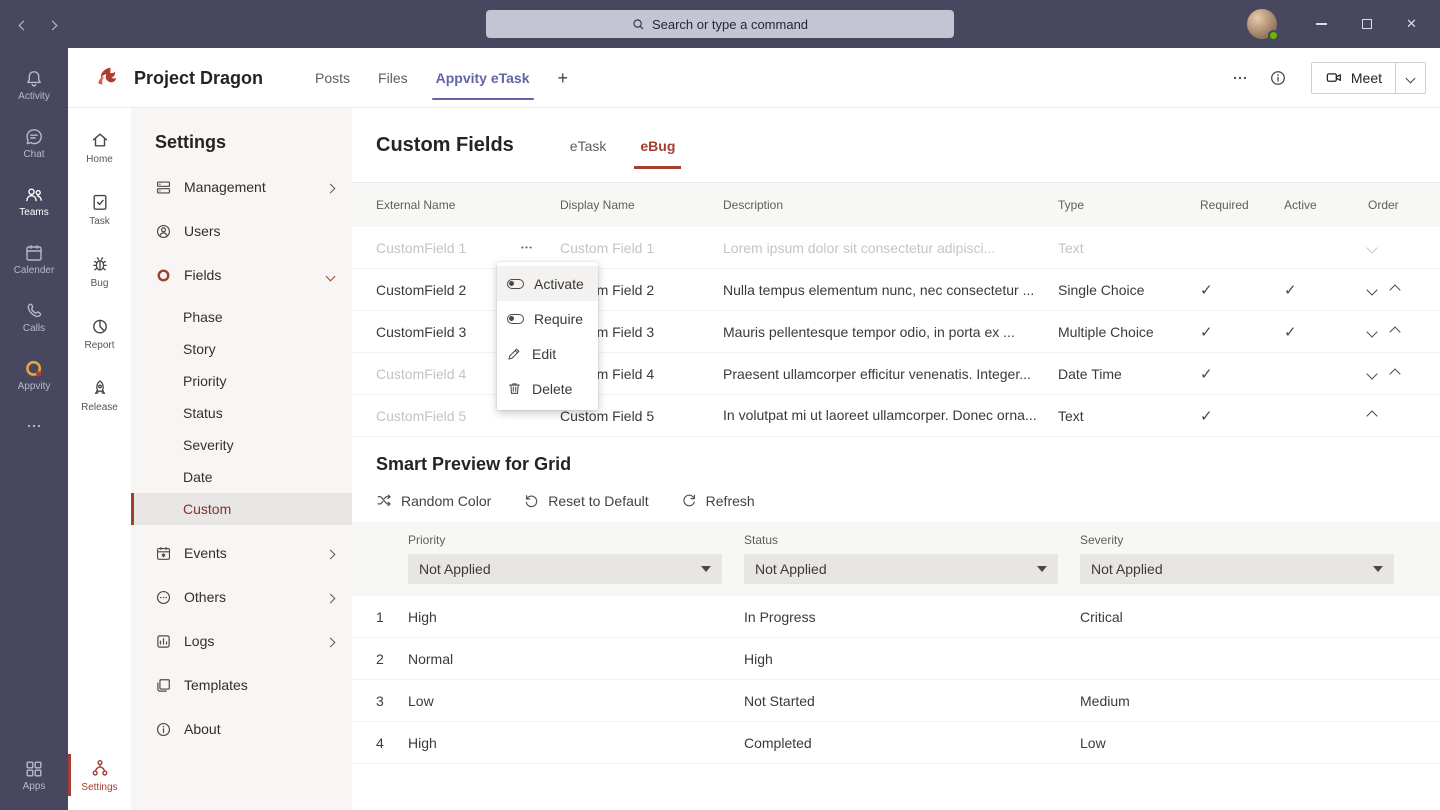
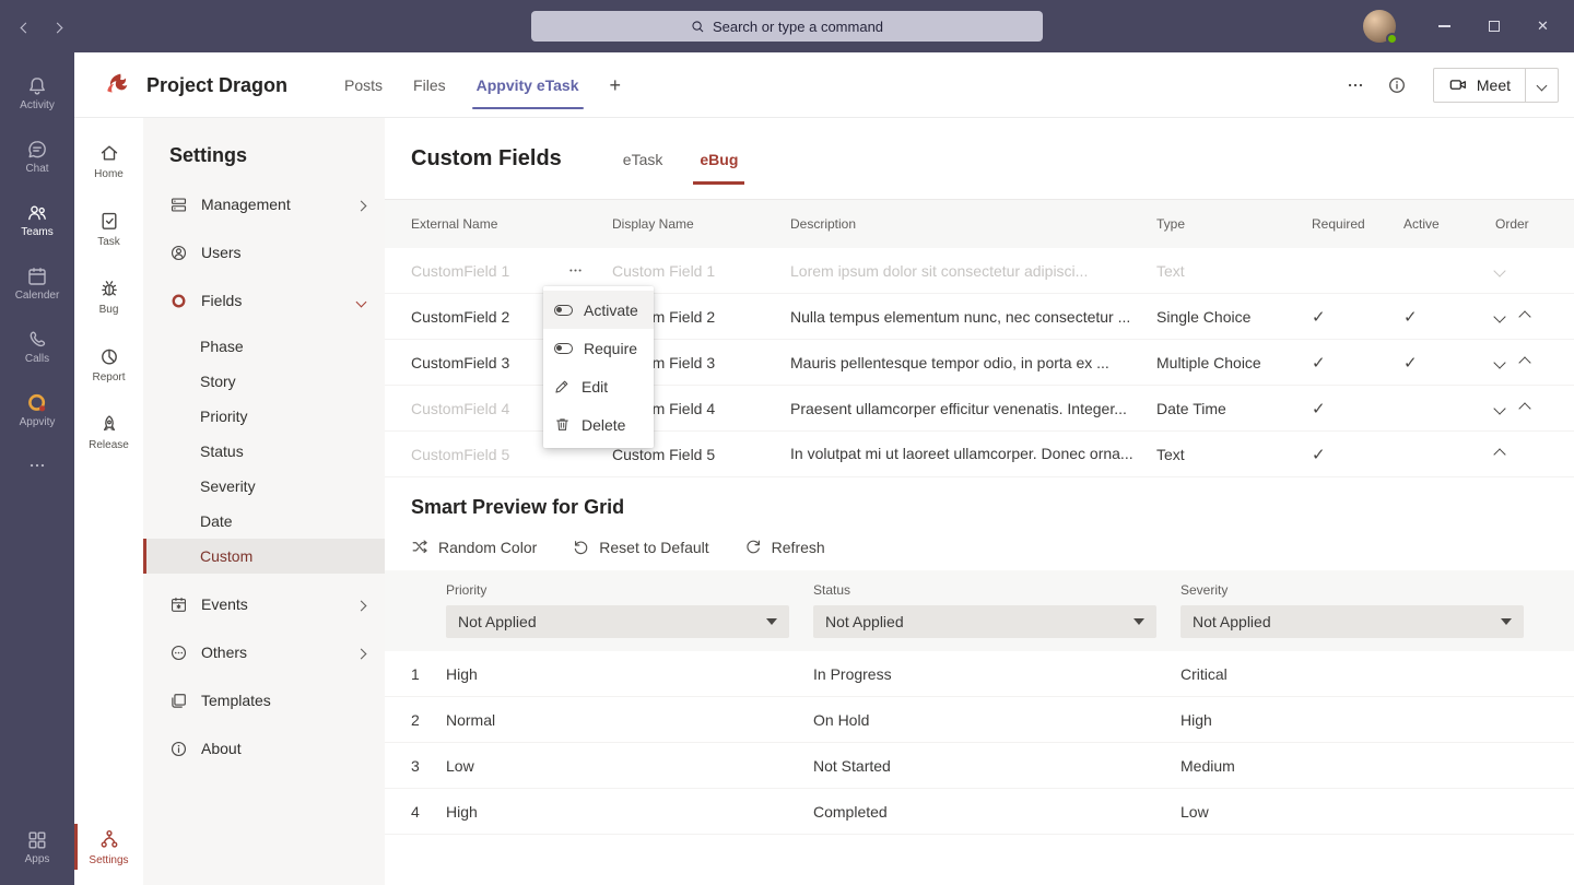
  Search or type a command
  ✕
  Activity
  Chat
  Teams
  Calender
  Calls
  Appvity
  Apps
  Project Dragon
  Posts
  Files
  Appvity eTask
  +
  Meet
  Home
  Task
  Bug
  Report
  Release
  Settings
  Settings
  Management
  Users
  Fields
  Phase
  Story
  Priority
  Status
  Severity
  Date
  Custom
  Events
  Others
- Logs
  Templates
  About
  Custom Fields
  eTask
  eBug
  External Name
  Display Name
  Description
  Type
  Required
  Active
  Order
  CustomField 1
  Custom Field 1
  Lorem ipsum dolor sit consectetur adipisci...
  Text
  CustomField 2
  Nulla tempus elementum nunc, nec consectetur ...
  Single Choice
  ✓
  ✓
  CustomField 3
  Mauris pellentesque tempor odio, in porta ex ...
  Multiple Choice
  ✓
  ✓
  CustomField 4
  Praesent ullamcorper efficitur venenatis. Integer...
  Date Time
  ✓
  CustomField 5
  Custom Field 5
  In volutpat mi ut laoreet ullamcorper. Donec orna...
  Text
  ✓
  Activate
  Require
  Edit
  Delete
  Smart Preview for Grid
  Random Color
  Reset to Default
  Refresh
  Priority
  Status
  Severity
  Not Applied
  Not Applied
  Not Applied
  1
  High
  In Progress
  Critical
  2
  Normal
+ On Hold
  High
  3
  Low
  Not Started
  Medium
  4
  High
  Completed
  Low
